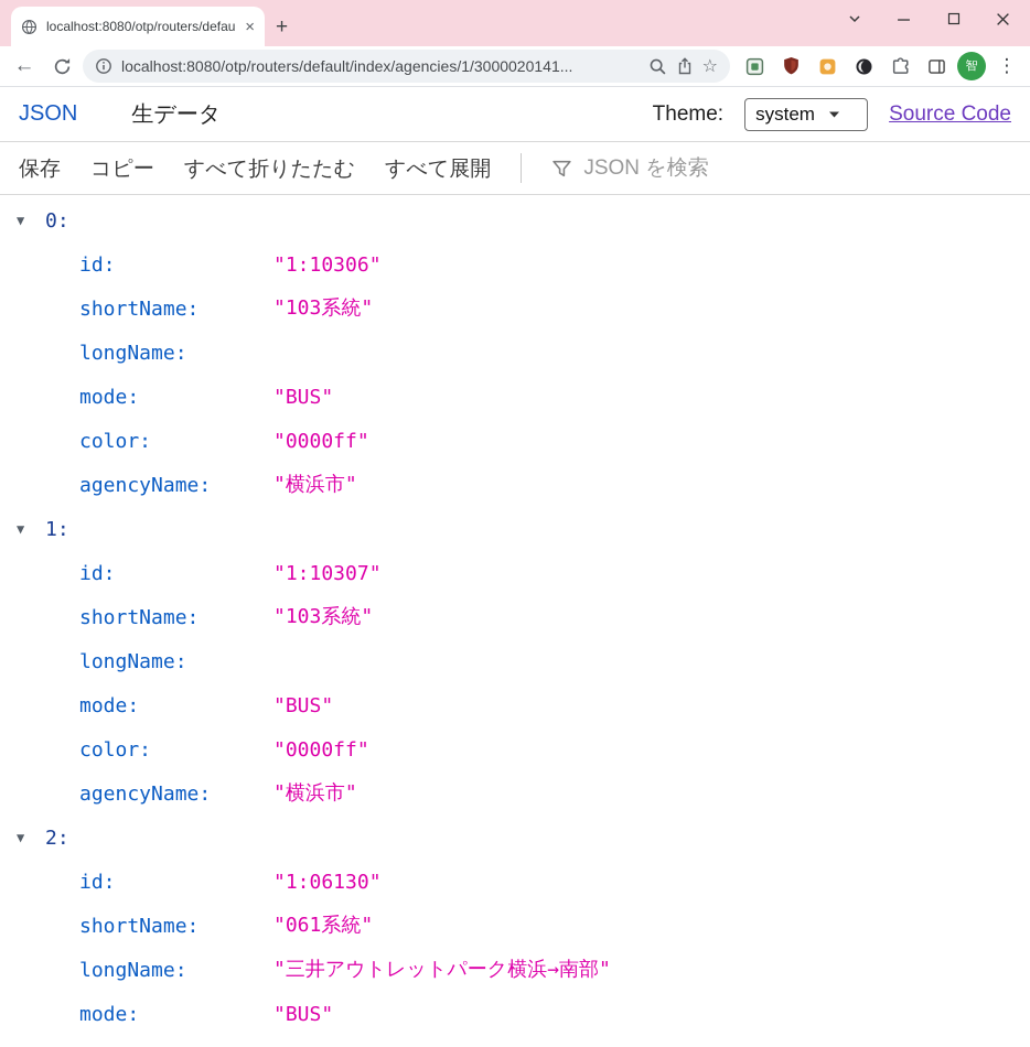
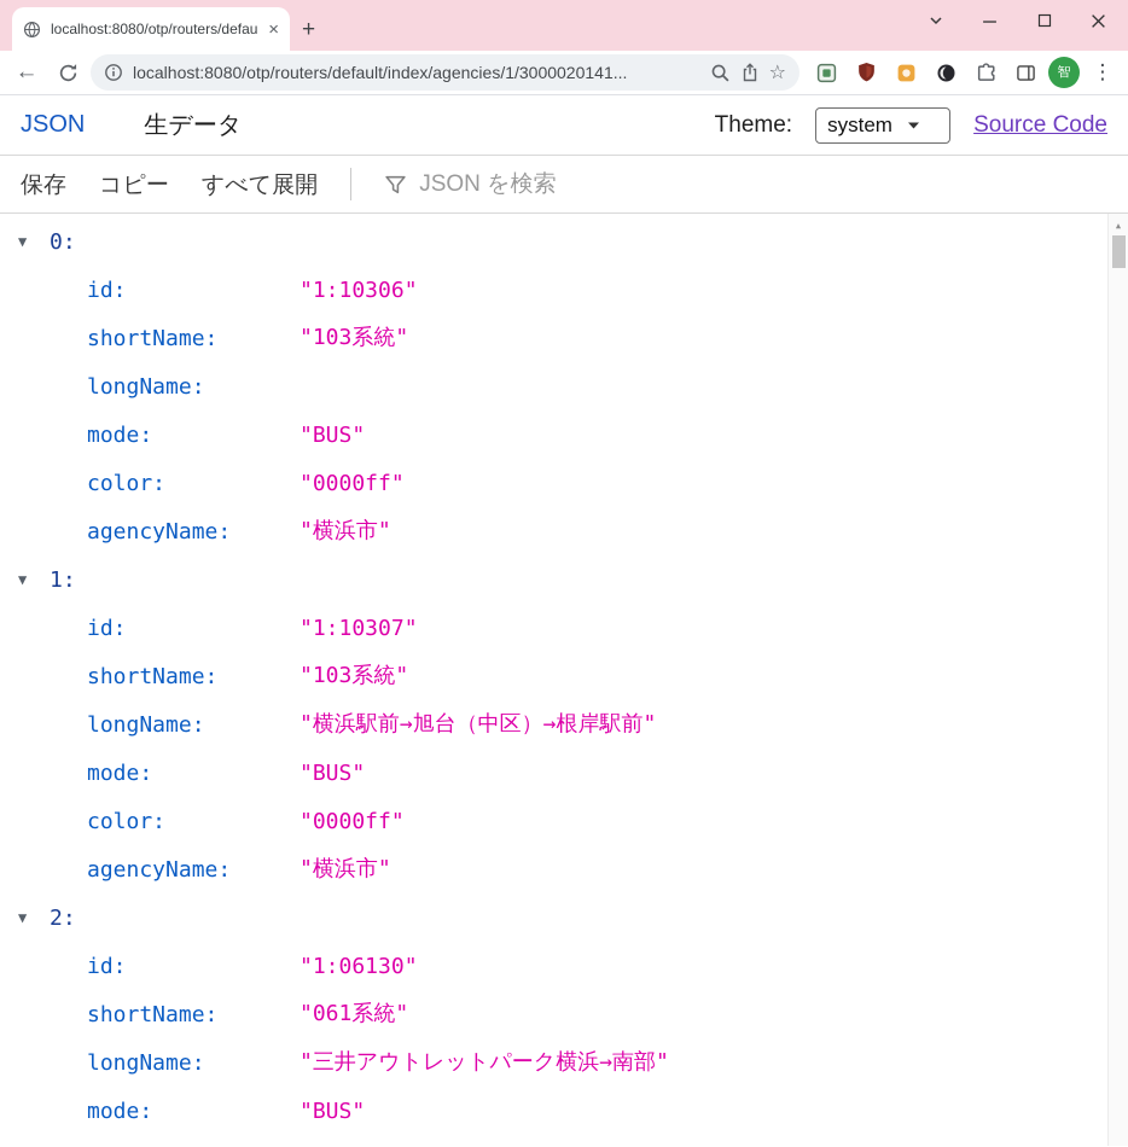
  localhost:8080/otp/routers/defau
  ×
  +
  ←
  localhost:8080/otp/routers/default/index/agencies/1/3000020141...
  ☆
  智
  ⋮
  JSON
  生データ
  Theme:
  system
  Source Code
  保存
  コピー
- すべて折りたたむ
  すべて展開
  JSON を検索
  ▼
  0:
  id:
  "1:10306"
  shortName:
  "103系統"
  longName:
  mode:
  "BUS"
  color:
  "0000ff"
  agencyName:
  "横浜市"
  ▼
  1:
  id:
  "1:10307"
  shortName:
  "103系統"
  longName:
+ "横浜駅前→旭台（中区）→根岸駅前"
  mode:
  "BUS"
  color:
  "0000ff"
  agencyName:
  "横浜市"
  ▼
  2:
  id:
  "1:06130"
  shortName:
  "061系統"
  longName:
  "三井アウトレットパーク横浜→南部"
  mode:
  "BUS"
+ ▲
